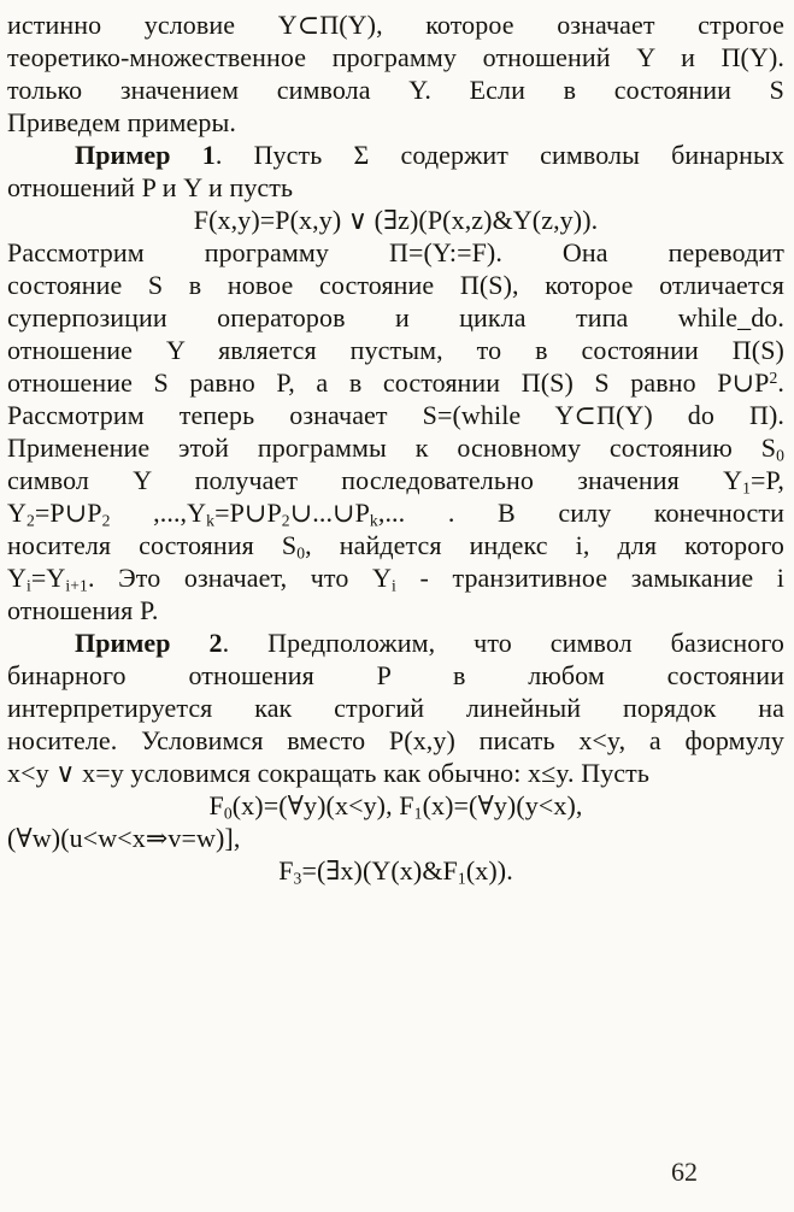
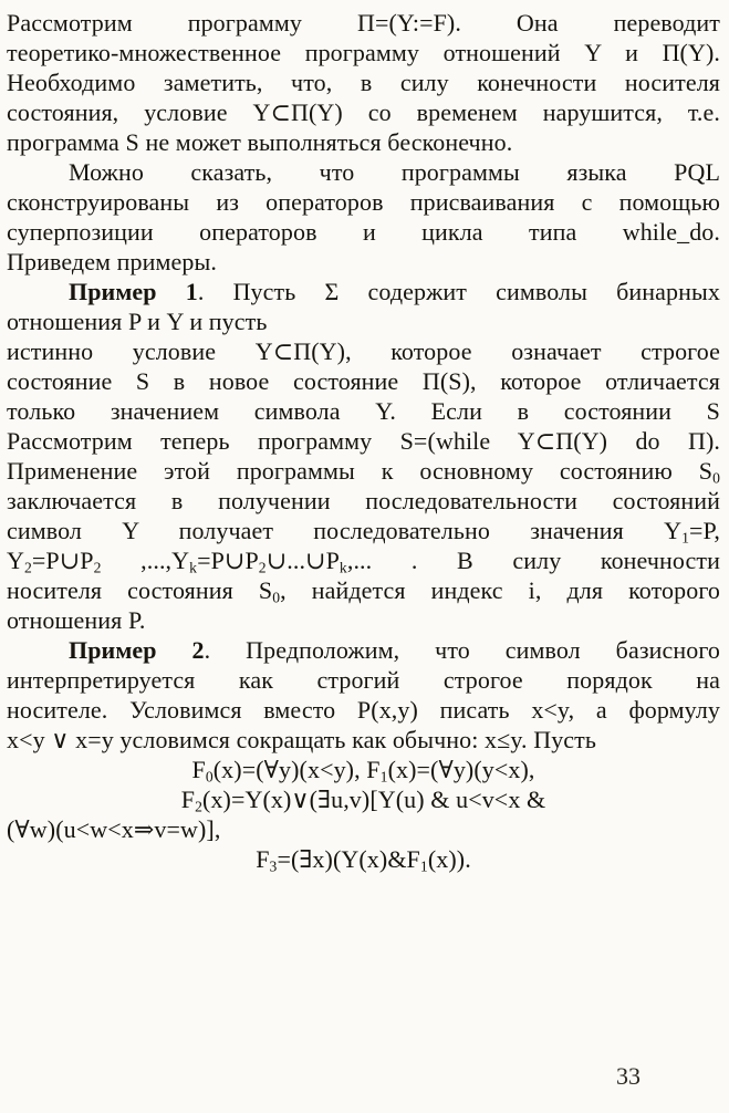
- истинно условие Y⊂П(Y), которое означает строгое
+ Рассмотрим программу П=(Y:=F). Она переводит
  теоретико-множественное программу отношений Y и П(Y).
+ Необходимо заметить, что, в силу конечности носителя
+ состояния, условие Y⊂П(Y) со временем нарушится, т.е.
+ программа S не может выполняться бесконечно.
+ Можно сказать, что программы языка PQL
+ сконструированы из операторов присваивания с помощью
- только значением символа Y. Если в состоянии S
+ суперпозиции операторов и цикла типа while_do.
  Приведем примеры.
  Пример 1. Пусть Σ содержит символы бинарных
- отношений P и Y и пусть
+ отношения P и Y и пусть
- F(x,y)=P(x,y) ∨ (∃z)(P(x,z)&Y(z,y)).
- Рассмотрим программу П=(Y:=F). Она переводит
+ истинно условие Y⊂П(Y), которое означает строгое
  состояние S в новое состояние П(S), которое отличается
- суперпозиции операторов и цикла типа while_do.
+ только значением символа Y. Если в состоянии S
- отношение Y является пустым, то в состоянии П(S)
- отношение S равно P, а в состоянии П(S) S равно P∪P2.
- Рассмотрим теперь означает S=(while Y⊂П(Y) do П).
+ Рассмотрим теперь программу S=(while Y⊂П(Y) do П).
  Применение этой программы к основному состоянию S0
+ заключается в получении последовательности состояний
  символ Y получает последовательно значения Y1=P,
  Y2=P∪P2 ,...,Yk=P∪P2∪...∪Pk,... . В силу конечности
  носителя состояния S0, найдется индекс i, для которого
- Yi=Yi+1. Это означает, что Yi - транзитивное замыкание i
  отношения P.
  Пример 2. Предположим, что символ базисного
- бинарного отношения P в любом состоянии
- интерпретируется как строгий линейный порядок на
+ интерпретируется как строгий строгое порядок на
  носителе. Условимся вместо P(x,y) писать x<y, а формулу
  x<y ∨ x=y условимся сокращать как обычно: x≤y. Пусть
  F0(x)=(∀y)(x<y), F1(x)=(∀y)(y<x),
+ F2(x)=Y(x)∨(∃u,v)[Y(u) & u<v<x &
  (∀w)(u<w<x⇒v=w)],
  F3=(∃x)(Y(x)&F1(x)).
- 62
+ 33
